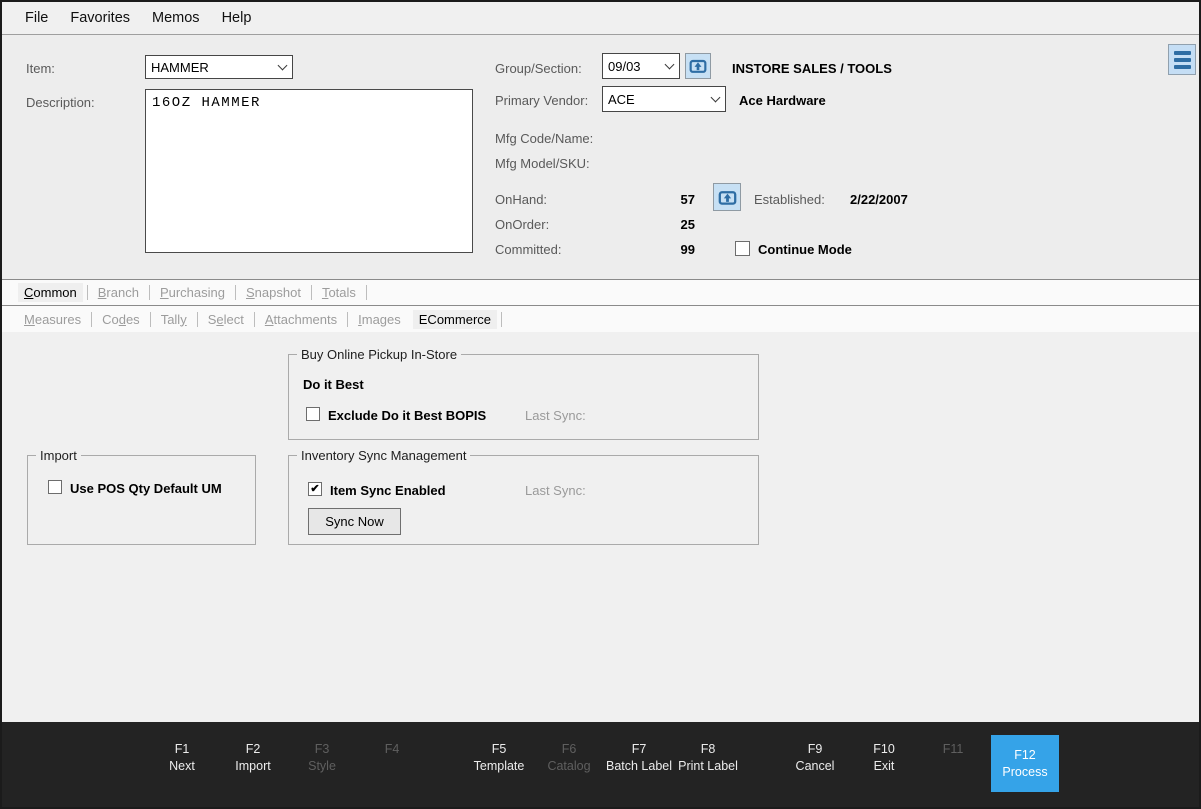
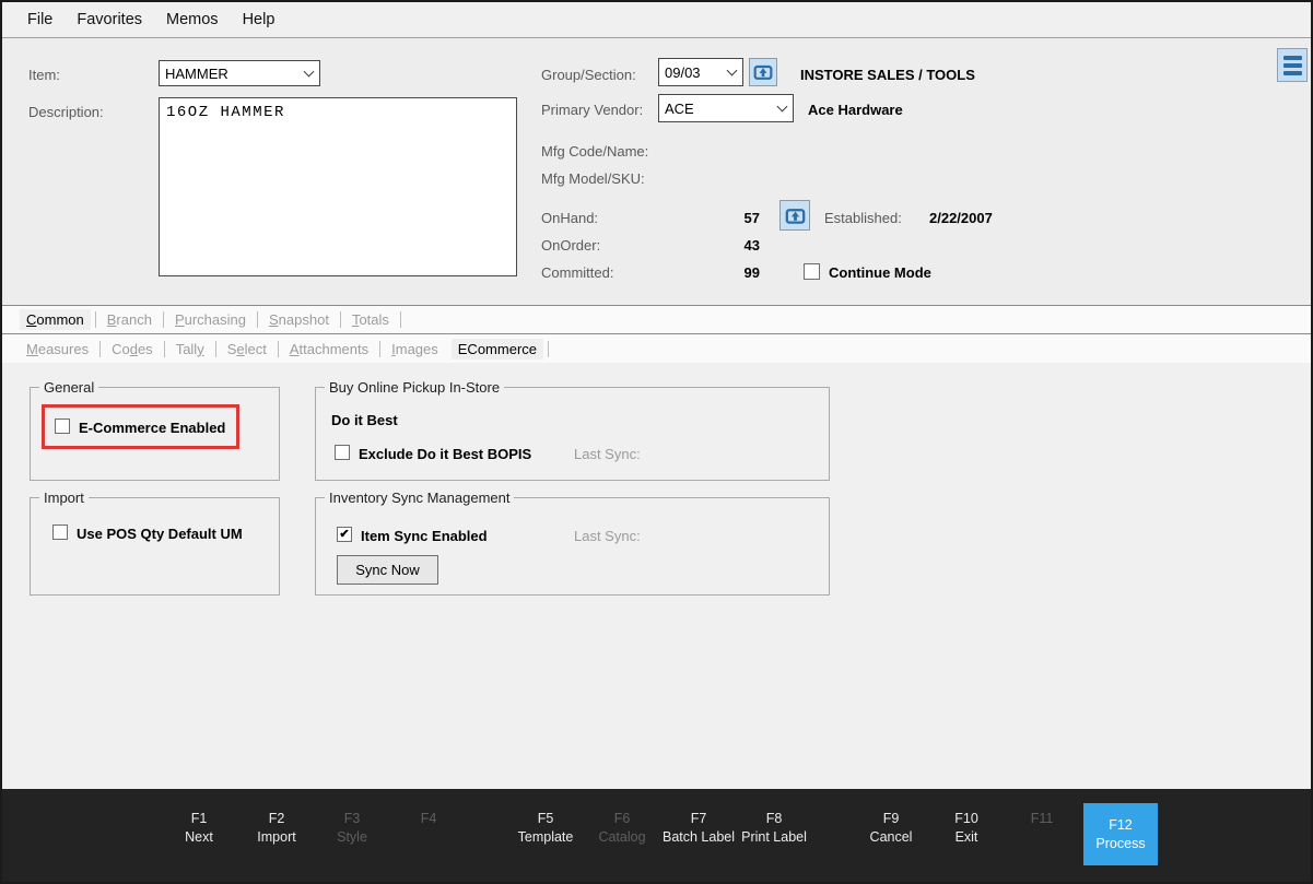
  File
  Favorites
  Memos
  Help
  Item:
  HAMMER
  Description:
  16OZ HAMMER
  Group/Section:
  09/03
  INSTORE SALES / TOOLS
  Primary Vendor:
  ACE
  Ace Hardware
  Mfg Code/Name:
  Mfg Model/SKU:
  OnHand:
  57
  Established:
  2/22/2007
  OnOrder:
- 25
+ 43
  Committed:
  99
  Continue Mode
  Common
  Branch
  Purchasing
  Snapshot
  Totals
  Measures
  Codes
  Tally
  Select
  Attachments
  Images
  ECommerce
+ General
+ E-Commerce Enabled
  Buy Online Pickup In-Store
  Do it Best
  Exclude Do it Best BOPIS
  Last Sync:
  Import
  Use POS Qty Default UM
  Inventory Sync Management
  ✔
  Item Sync Enabled
  Last Sync:
  Sync Now
  F1
  Next
  F2
  Import
  F3
  Style
  F4
  F5
  Template
  F6
  Catalog
  F7
  Batch Label
  F8
  Print Label
  F9
  Cancel
  F10
  Exit
  F11
  F12
  Process
